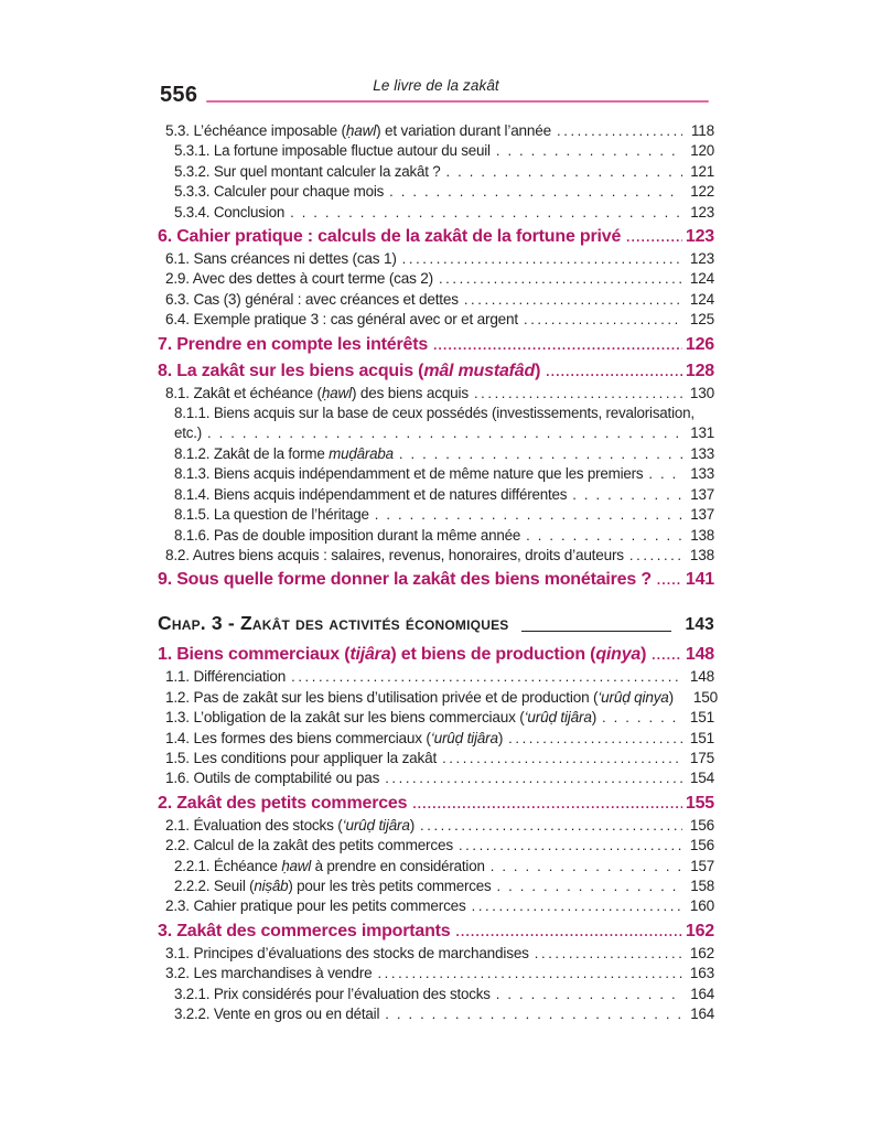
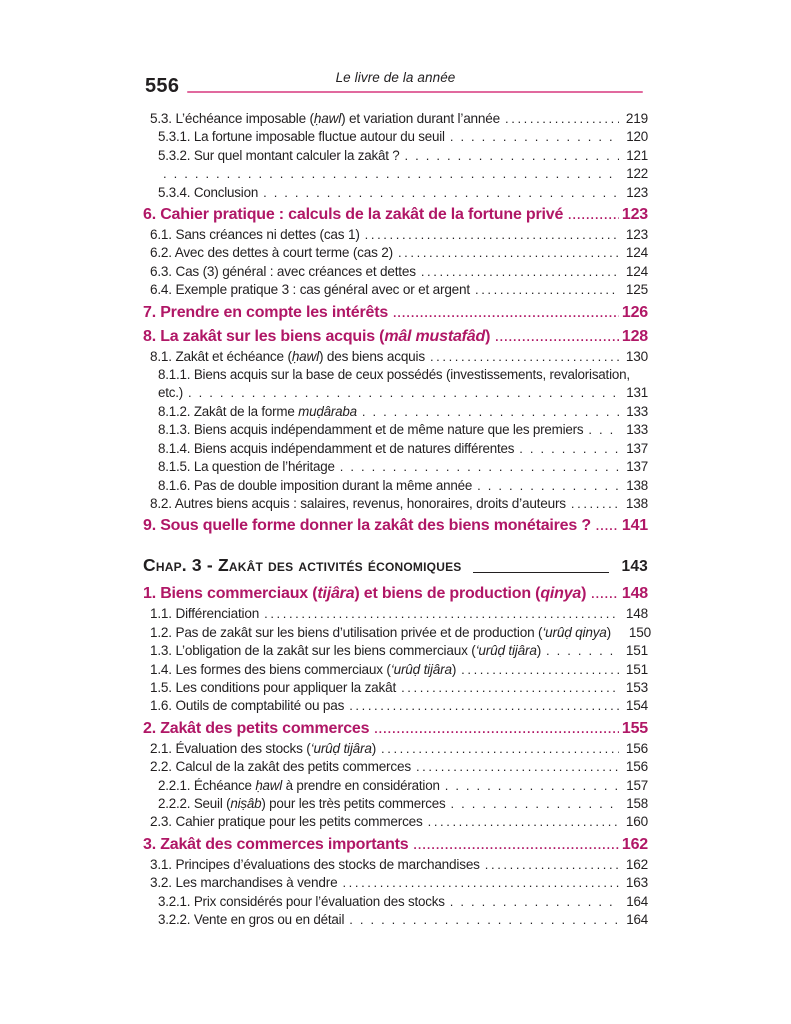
  556
- Le livre de la zakât
+ Le livre de la année
  5.3. L’échéance imposable (ḥawl) et variation durant l’année
- 118
+ 219
  5.3.1. La fortune imposable fluctue autour du seuil
  120
  5.3.2. Sur quel montant calculer la zakât ?
  121
- 5.3.3. Calculer pour chaque mois
  122
  5.3.4. Conclusion
  123
  6. Cahier pratique : calculs de la zakât de la fortune privé
  123
  6.1. Sans créances ni dettes (cas 1)
  123
- 2.9. Avec des dettes à court terme (cas 2)
+ 6.2. Avec des dettes à court terme (cas 2)
  124
  6.3. Cas (3) général : avec créances et dettes
  124
  6.4. Exemple pratique 3 : cas général avec or et argent
  125
  7. Prendre en compte les intérêts
  126
  8. La zakât sur les biens acquis (mâl mustafâd)
  128
  8.1. Zakât et échéance (ḥawl) des biens acquis
  130
  8.1.1. Biens acquis sur la base de ceux possédés (investissements, revalorisation,
  etc.)
  131
  8.1.2. Zakât de la forme muḍâraba
  133
  8.1.3. Biens acquis indépendamment et de même nature que les premiers
  133
  8.1.4. Biens acquis indépendamment et de natures différentes
  137
  8.1.5. La question de l’héritage
  137
  8.1.6. Pas de double imposition durant la même année
  138
  8.2. Autres biens acquis : salaires, revenus, honoraires, droits d’auteurs
  138
  9. Sous quelle forme donner la zakât des biens monétaires ?
  141
  Chap. 3 - Zakât des activités économiques
  143
  1. Biens commerciaux (tijâra) et biens de production (qinya)
  148
  1.1. Différenciation
  148
  1.2. Pas de zakât sur les biens d’utilisation privée et de production (‘urûḍ qinya)
  150
  1.3. L’obligation de la zakât sur les biens commerciaux (‘urûḍ tijâra)
  151
  1.4. Les formes des biens commerciaux (‘urûḍ tijâra)
  151
  1.5. Les conditions pour appliquer la zakât
- 175
+ 153
  1.6. Outils de comptabilité ou pas
  154
  2. Zakât des petits commerces
  155
  2.1. Évaluation des stocks (‘urûḍ tijâra)
  156
  2.2. Calcul de la zakât des petits commerces
  156
  2.2.1. Échéance ḥawl à prendre en considération
  157
  2.2.2. Seuil (niṣâb) pour les très petits commerces
  158
  2.3. Cahier pratique pour les petits commerces
  160
  3. Zakât des commerces importants
  162
  3.1. Principes d’évaluations des stocks de marchandises
  162
  3.2. Les marchandises à vendre
  163
  3.2.1. Prix considérés pour l’évaluation des stocks
  164
  3.2.2. Vente en gros ou en détail
  164
